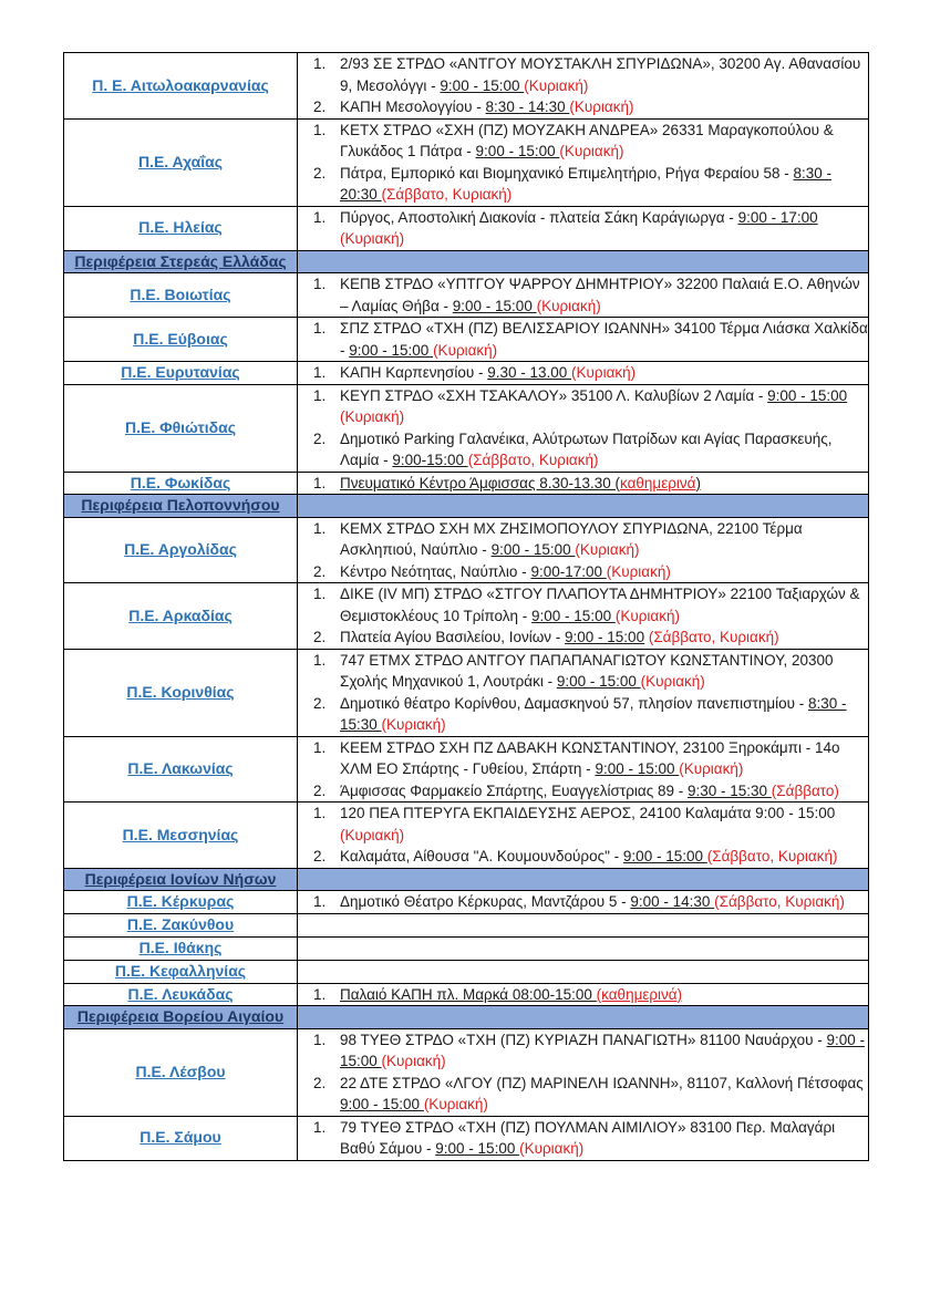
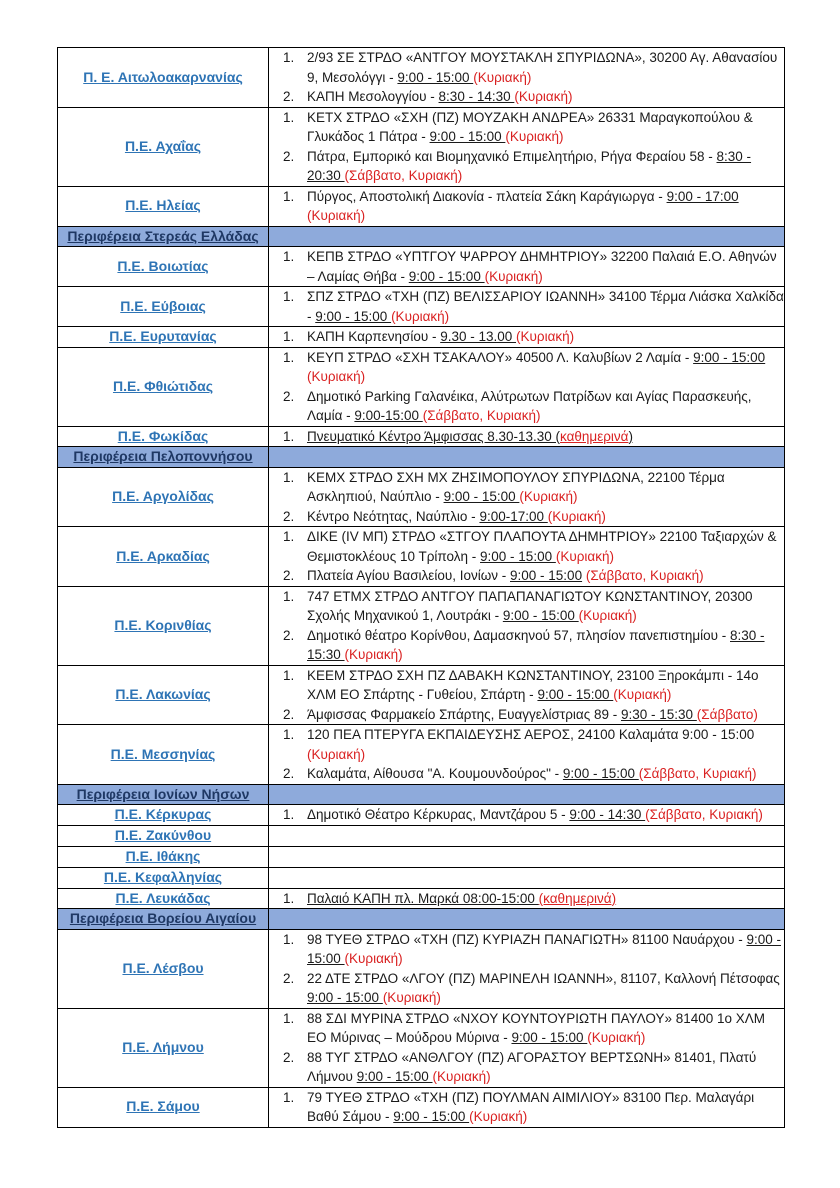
  Π. Ε. Αιτωλοακαρνανίας	1. 2/93 ΣΕ ΣΤΡΔΟ «ΑΝΤΓΟΥ ΜΟΥΣΤΑΚΛΗ ΣΠΥΡΙΔΩΝΑ», 30200 Αγ. Αθανασίου 9, Μεσολόγγι - 9:00 - 15:00 (Κυριακή)2. ΚΑΠΗ Μεσολογγίου - 8:30 - 14:30 (Κυριακή)
  Π.Ε. Αχαΐας	1. ΚΕΤΧ ΣΤΡΔΟ «ΣΧΗ (ΠΖ) ΜΟΥΖΑΚΗ ΑΝΔΡΕΑ» 26331 Μαραγκοπούλου & Γλυκάδος 1 Πάτρα - 9:00 - 15:00 (Κυριακή)2. Πάτρα, Εμπορικό και Βιομηχανικό Επιμελητήριο, Ρήγα Φεραίου 58 - 8:30 - 20:30 (Σάββατο, Κυριακή)
  Π.Ε. Ηλείας	1. Πύργος, Αποστολική Διακονία - πλατεία Σάκη Καράγιωργα - 9:00 - 17:00 (Κυριακή)
  Περιφέρεια Στερεάς Ελλάδας
  Π.Ε. Βοιωτίας	1. ΚΕΠΒ ΣΤΡΔΟ «ΥΠΤΓΟΥ ΨΑΡΡΟΥ ΔΗΜΗΤΡΙΟΥ» 32200 Παλαιά Ε.Ο. Αθηνών – Λαμίας Θήβα - 9:00 - 15:00 (Κυριακή)
  Π.Ε. Εύβοιας	1. ΣΠΖ ΣΤΡΔΟ «ΤΧΗ (ΠΖ) ΒΕΛΙΣΣΑΡΙΟΥ ΙΩΑΝΝΗ» 34100 Τέρμα Λιάσκα Χαλκίδα - 9:00 - 15:00 (Κυριακή)
  Π.Ε. Ευρυτανίας	1. ΚΑΠΗ Καρπενησίου - 9.30 - 13.00 (Κυριακή)
- Π.Ε. Φθιώτιδας	1. ΚΕΥΠ ΣΤΡΔΟ «ΣΧΗ ΤΣΑΚΑΛΟΥ» 35100 Λ. Καλυβίων 2 Λαμία - 9:00 - 15:00 (Κυριακή)2. Δημοτικό Parking Γαλανέικα, Αλύτρωτων Πατρίδων και Αγίας Παρασκευής, Λαμία - 9:00-15:00 (Σάββατο, Κυριακή)
+ Π.Ε. Φθιώτιδας	1. ΚΕΥΠ ΣΤΡΔΟ «ΣΧΗ ΤΣΑΚΑΛΟΥ» 40500 Λ. Καλυβίων 2 Λαμία - 9:00 - 15:00 (Κυριακή)2. Δημοτικό Parking Γαλανέικα, Αλύτρωτων Πατρίδων και Αγίας Παρασκευής, Λαμία - 9:00-15:00 (Σάββατο, Κυριακή)
  Π.Ε. Φωκίδας	1. Πνευματικό Κέντρο Άμφισσας 8.30-13.30 (καθημερινά)
  Περιφέρεια Πελοποννήσου
  Π.Ε. Αργολίδας	1. ΚΕΜΧ ΣΤΡΔΟ ΣΧΗ ΜΧ ΖΗΣΙΜΟΠΟΥΛΟΥ ΣΠΥΡΙΔΩΝΑ, 22100 Τέρμα Ασκληπιού, Ναύπλιο - 9:00 - 15:00 (Κυριακή)2. Κέντρο Νεότητας, Ναύπλιο - 9:00-17:00 (Κυριακή)
  Π.Ε. Αρκαδίας	1. ΔΙΚΕ (IV ΜΠ) ΣΤΡΔΟ «ΣΤΓΟΥ ΠΛΑΠΟΥΤΑ ΔΗΜΗΤΡΙΟΥ» 22100 Ταξιαρχών & Θεμιστοκλέους 10 Τρίπολη - 9:00 - 15:00 (Κυριακή)2. Πλατεία Αγίου Βασιλείου, Ιονίων - 9:00 - 15:00 (Σάββατο, Κυριακή)
  Π.Ε. Κορινθίας	1. 747 ΕΤΜΧ ΣΤΡΔΟ ΑΝΤΓΟΥ ΠΑΠΑΠΑΝΑΓΙΩΤΟΥ ΚΩΝΣΤΑΝΤΙΝΟΥ, 20300 Σχολής Μηχανικού 1, Λουτράκι - 9:00 - 15:00 (Κυριακή)2. Δημοτικό θέατρο Κορίνθου, Δαμασκηνού 57, πλησίον πανεπιστημίου - 8:30 - 15:30 (Κυριακή)
  Π.Ε. Λακωνίας	1. ΚΕΕΜ ΣΤΡΔΟ ΣΧΗ ΠΖ ΔΑΒΑΚΗ ΚΩΝΣΤΑΝΤΙΝΟΥ, 23100 Ξηροκάμπι - 14ο ΧΛΜ ΕΟ Σπάρτης - Γυθείου, Σπάρτη - 9:00 - 15:00 (Κυριακή)2. Άμφισσας Φαρμακείο Σπάρτης, Ευαγγελίστριας 89 - 9:30 - 15:30 (Σάββατο)
  Π.Ε. Μεσσηνίας	1. 120 ΠΕΑ ΠΤΕΡΥΓΑ ΕΚΠΑΙΔΕΥΣΗΣ ΑΕΡΟΣ, 24100 Καλαμάτα 9:00 - 15:00 (Κυριακή)2. Καλαμάτα, Αίθουσα "Α. Κουμουνδούρος" - 9:00 - 15:00 (Σάββατο, Κυριακή)
  Περιφέρεια Ιονίων Νήσων
  Π.Ε. Κέρκυρας	1. Δημοτικό Θέατρο Κέρκυρας, Μαντζάρου 5 - 9:00 - 14:30 (Σάββατο, Κυριακή)
  Π.Ε. Ζακύνθου
  Π.Ε. Ιθάκης
  Π.Ε. Κεφαλληνίας
  Π.Ε. Λευκάδας	1. Παλαιό ΚΑΠΗ πλ. Μαρκά 08:00-15:00 (καθημερινά)
  Περιφέρεια Βορείου Αιγαίου
  Π.Ε. Λέσβου	1. 98 ΤΥΕΘ ΣΤΡΔΟ «ΤΧΗ (ΠΖ) ΚΥΡΙΑΖΗ ΠΑΝΑΓΙΩΤΗ» 81100 Ναυάρχου - 9:00 - 15:00 (Κυριακή)2. 22 ΔΤΕ ΣΤΡΔΟ «ΛΓΟΥ (ΠΖ) ΜΑΡΙΝΕΛΗ ΙΩΑΝΝΗ», 81107, Καλλονή Πέτσοφας 9:00 - 15:00 (Κυριακή)
+ Π.Ε. Λήμνου	1. 88 ΣΔΙ ΜΥΡΙΝΑ ΣΤΡΔΟ «ΝΧΟΥ ΚΟΥΝΤΟΥΡΙΩΤΗ ΠΑΥΛΟΥ» 81400 1ο ΧΛΜ ΕΟ Μύρινας – Μούδρου Μύρινα - 9:00 - 15:00 (Κυριακή)2. 88 ΤΥΓ ΣΤΡΔΟ «ΑΝΘΛΓΟΥ (ΠΖ) ΑΓΟΡΑΣΤΟΥ ΒΕΡΤΣΩΝΗ» 81401, Πλατύ Λήμνου 9:00 - 15:00 (Κυριακή)
  Π.Ε. Σάμου	1. 79 ΤΥΕΘ ΣΤΡΔΟ «ΤΧΗ (ΠΖ) ΠΟΥΛΜΑΝ ΑΙΜΙΛΙΟΥ» 83100 Περ. Μαλαγάρι Βαθύ Σάμου - 9:00 - 15:00 (Κυριακή)
